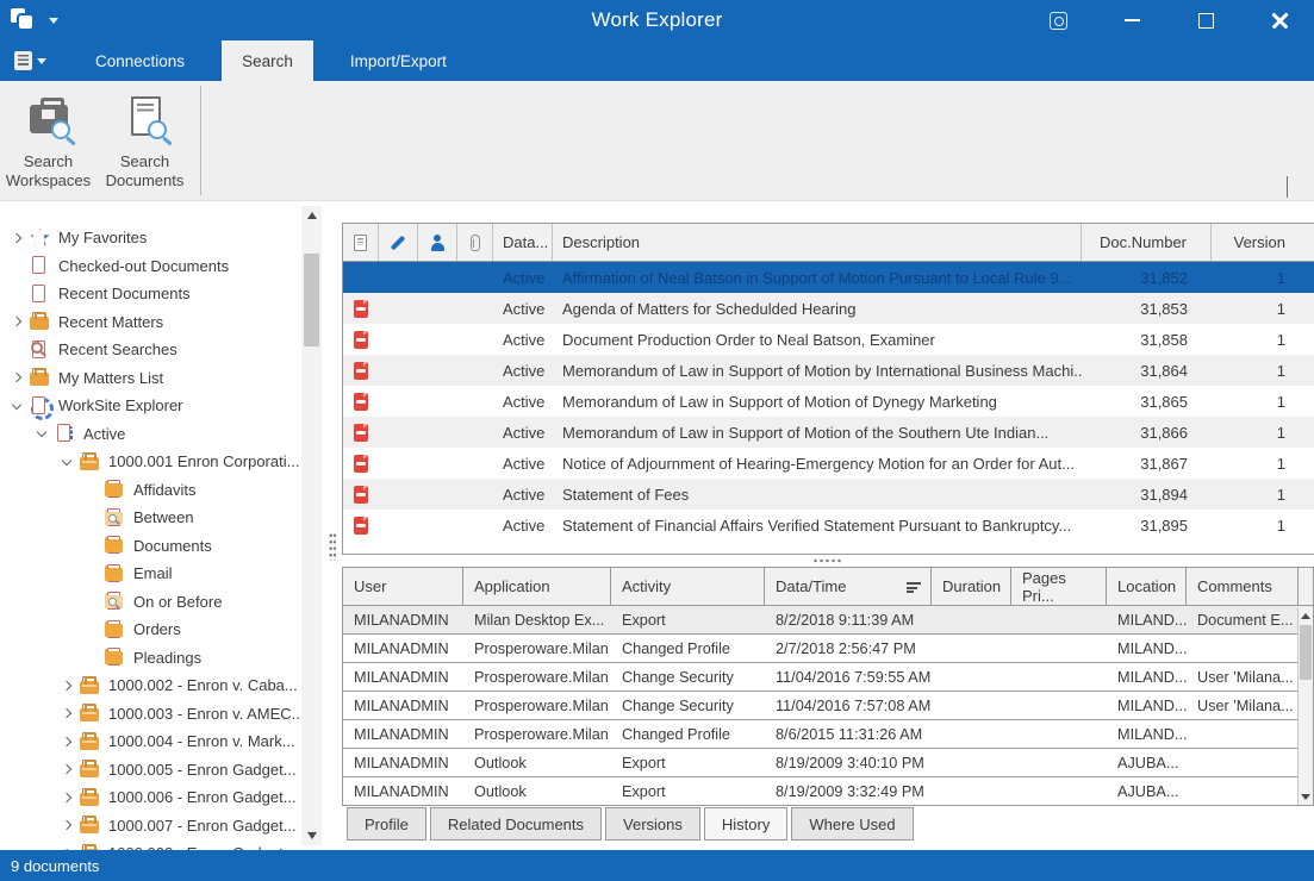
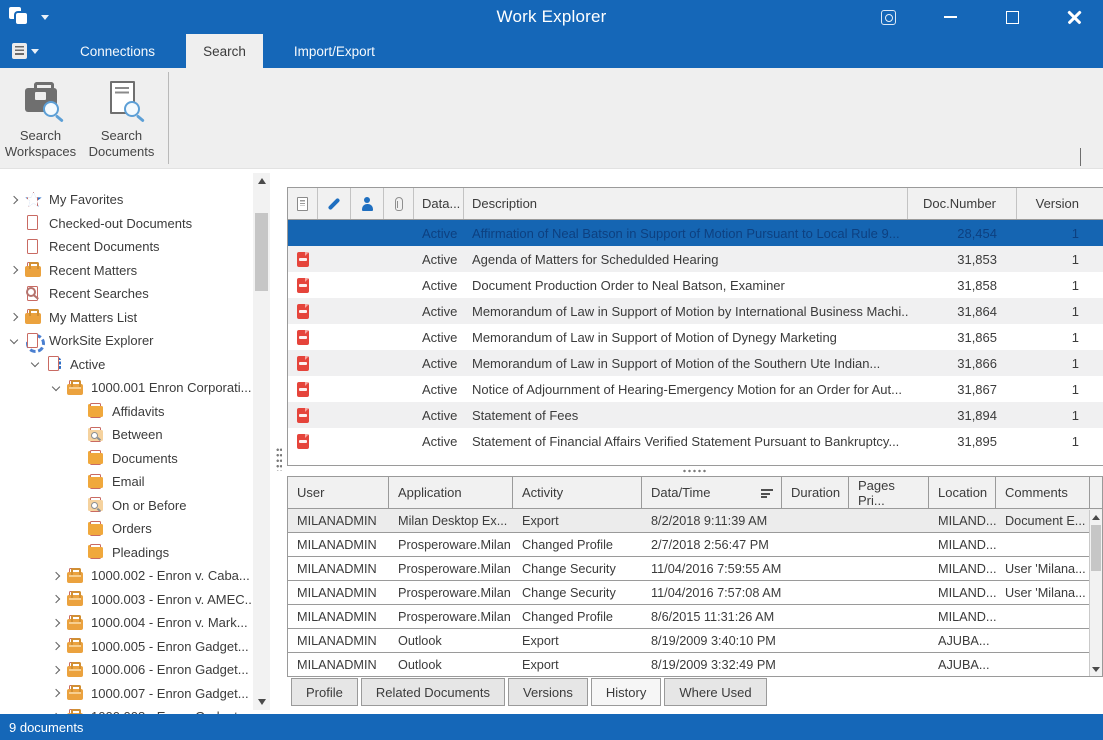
  Work Explorer
  Connections
  Search
  Import/Export
  Search
  Workspaces
  Search
  Documents
  My Favorites
  Checked-out Documents
  Recent Documents
  Recent Matters
  Recent Searches
  My Matters List
  WorkSite Explorer
  Active
  1000.001 Enron Corporati...
  Affidavits
  Between
  Documents
  Email
  On or Before
  Orders
  Pleadings
  1000.002 - Enron v. Caba...
  1000.003 - Enron v. AMEC..
  1000.004 - Enron v. Mark...
  1000.005 - Enron Gadget...
  1000.006 - Enron Gadget...
  1000.007 - Enron Gadget...
  Data...
  Description
  Doc.Number
  Version
  Active
  Affirmation of Neal Batson in Support of Motion Pursuant to Local Rule 9...
- 31,852
+ 28,454
  1
  Active
  Agenda of Matters for Schedulded Hearing
  31,853
  1
  Active
  Document Production Order to Neal Batson, Examiner
  31,858
  1
  Active
  Memorandum of Law in Support of Motion by International Business Machi..
  31,864
  1
  Active
  Memorandum of Law in Support of Motion of Dynegy Marketing
  31,865
  1
  Active
  Memorandum of Law in Support of Motion of the Southern Ute Indian...
  31,866
  1
  Active
  Notice of Adjournment of Hearing-Emergency Motion for an Order for Aut...
  31,867
  1
  Active
  Statement of Fees
  31,894
  1
  Active
  Statement of Financial Affairs Verified Statement Pursuant to Bankruptcy...
  31,895
  1
  User
  Application
  Activity
  Data/Time
  Duration
  Pages Pri...
  Location
  Comments
  MILANADMIN
  Milan Desktop Ex...
  Export
  8/2/2018 9:11:39 AM
  MILAND...
  Document E...
  MILANADMIN
  Prosperoware.Milan
  Changed Profile
  2/7/2018 2:56:47 PM
  MILAND...
  MILANADMIN
  Prosperoware.Milan
  Change Security
  11/04/2016 7:59:55 AM
  MILAND...
  User 'Milana...
  MILANADMIN
  Prosperoware.Milan
  Change Security
  11/04/2016 7:57:08 AM
  MILAND...
  User 'Milana...
  MILANADMIN
  Prosperoware.Milan
  Changed Profile
  8/6/2015 11:31:26 AM
  MILAND...
  MILANADMIN
  Outlook
  Export
  8/19/2009 3:40:10 PM
  AJUBA...
  MILANADMIN
  Outlook
  Export
  8/19/2009 3:32:49 PM
  AJUBA...
  Profile
  Related Documents
  Versions
  History
  Where Used
  9 documents
